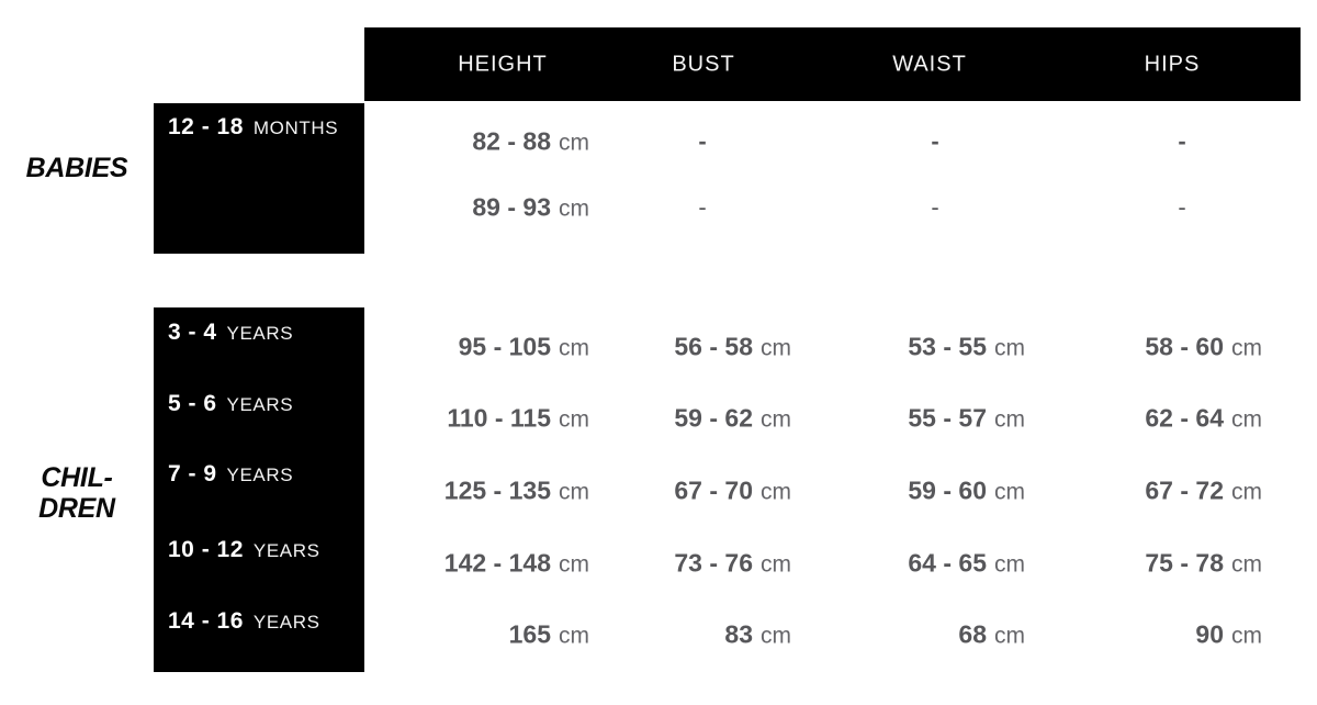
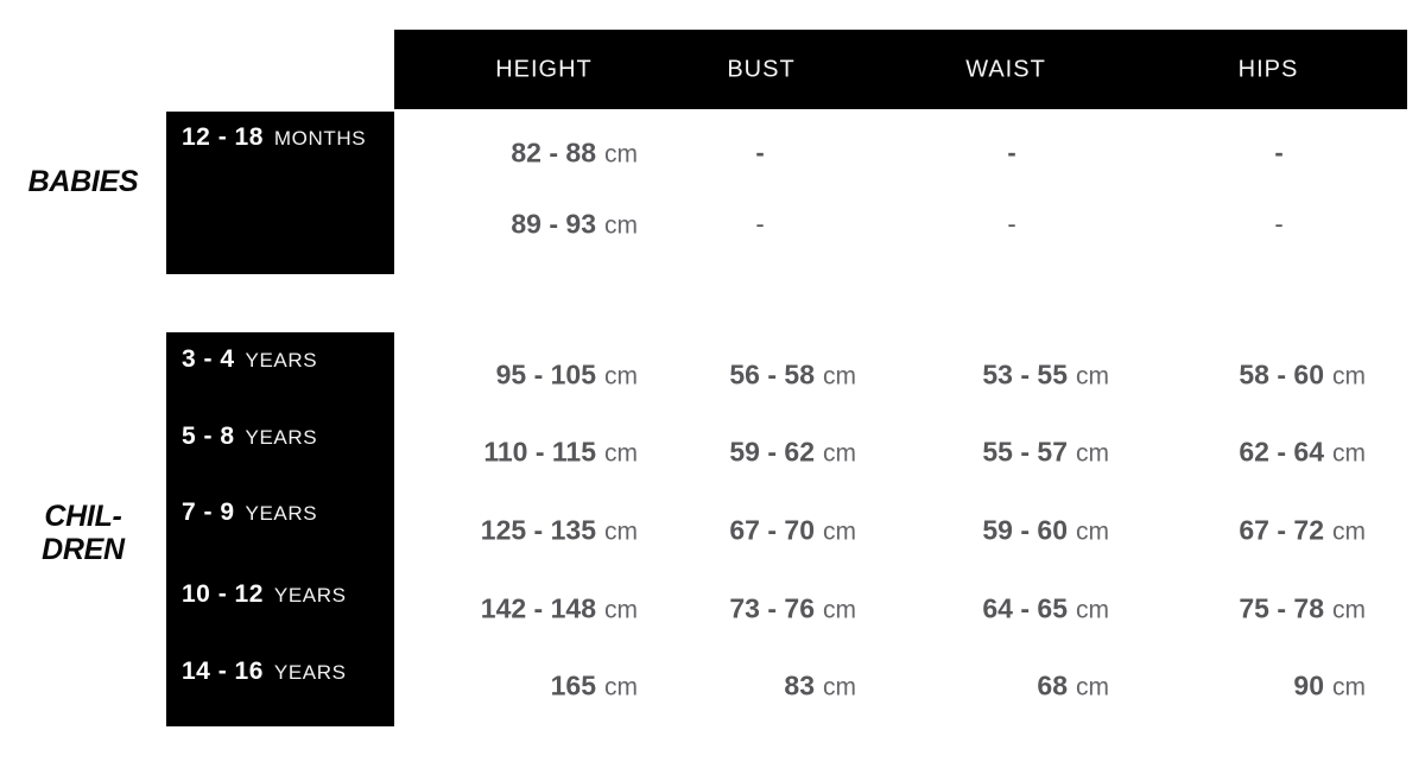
  HEIGHT
  BUST
  WAIST
  HIPS
  BABIES
  CHIL-
  DREN
  12 - 18 MONTHS
  82 - 88 cm
  -
  -
  -
  89 - 93 cm
  -
  -
  -
  3 - 4 YEARS
- 5 - 6 YEARS
+ 5 - 8 YEARS
  7 - 9 YEARS
  10 - 12 YEARS
  14 - 16 YEARS
  95 - 105 cm
  56 - 58 cm
  53 - 55 cm
  58 - 60 cm
  110 - 115 cm
  59 - 62 cm
  55 - 57 cm
  62 - 64 cm
  125 - 135 cm
  67 - 70 cm
  59 - 60 cm
  67 - 72 cm
  142 - 148 cm
  73 - 76 cm
  64 - 65 cm
  75 - 78 cm
  165 cm
  83 cm
  68 cm
  90 cm
